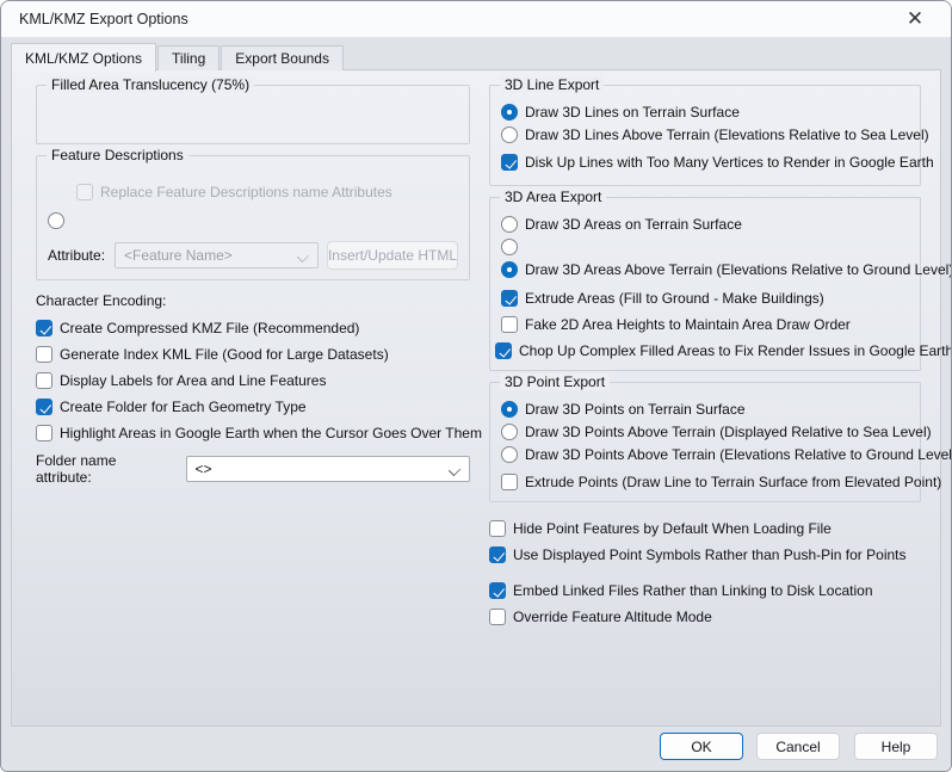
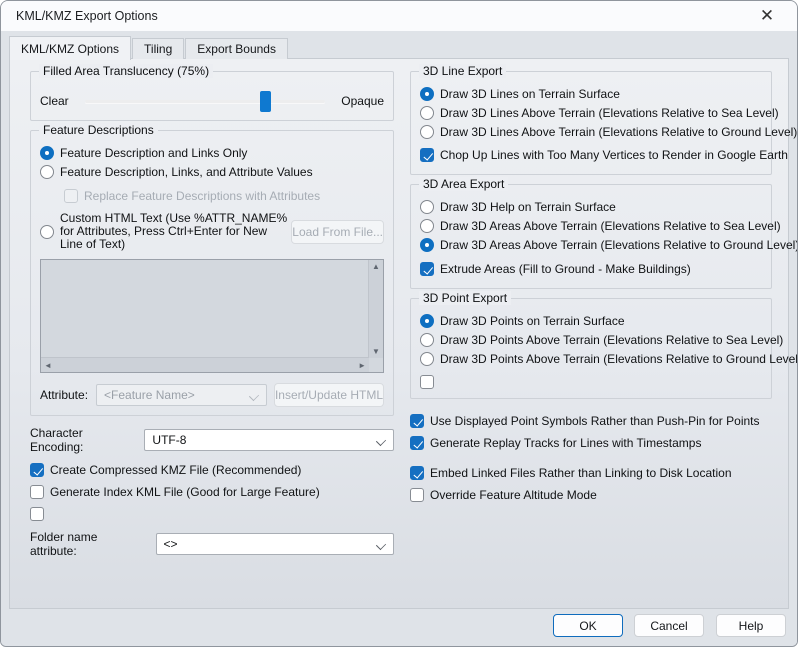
  KML/KMZ Export Options
  ✕
  KML/KMZ Options
  Tiling
  Export Bounds
  Filled Area Translucency (75%)
+ Clear
+ Opaque
  Feature Descriptions
+ Feature Description and Links Only
+ Feature Description, Links, and Attribute Values
- Replace Feature Descriptions name Attributes
+ Replace Feature Descriptions with Attributes
+ Custom HTML Text (Use %ATTR_NAME% for Attributes, Press Ctrl+Enter for New Line of Text)
+ Load From File...
+ ▲
+ ▼
+ ◄
+ ►
  Attribute:
  <Feature Name>
  Insert/Update HTML
  Character Encoding:
+ UTF-8
  Create Compressed KMZ File (Recommended)
- Generate Index KML File (Good for Large Datasets)
+ Generate Index KML File (Good for Large Feature)
- Display Labels for Area and Line Features
- Create Folder for Each Geometry Type
- Highlight Areas in Google Earth when the Cursor Goes Over Them
  Folder name attribute:
  <>
  3D Line Export
  Draw 3D Lines on Terrain Surface
  Draw 3D Lines Above Terrain (Elevations Relative to Sea Level)
+ Draw 3D Lines Above Terrain (Elevations Relative to Ground Level)
- Disk Up Lines with Too Many Vertices to Render in Google Earth
+ Chop Up Lines with Too Many Vertices to Render in Google Earth
  3D Area Export
- Draw 3D Areas on Terrain Surface
+ Draw 3D Help on Terrain Surface
+ Draw 3D Areas Above Terrain (Elevations Relative to Sea Level)
  Draw 3D Areas Above Terrain (Elevations Relative to Ground Level
  Extrude Areas (Fill to Ground - Make Buildings)
- Fake 2D Area Heights to Maintain Area Draw Order
- Chop Up Complex Filled Areas to Fix Render Issues in Google Earth
  3D Point Export
  Draw 3D Points on Terrain Surface
- Draw 3D Points Above Terrain (Displayed Relative to Sea Level)
+ Draw 3D Points Above Terrain (Elevations Relative to Sea Level)
  Draw 3D Points Above Terrain (Elevations Relative to Ground Level
- Extrude Points (Draw Line to Terrain Surface from Elevated Point)
- Hide Point Features by Default When Loading File
  Use Displayed Point Symbols Rather than Push-Pin for Points
+ Generate Replay Tracks for Lines with Timestamps
  Embed Linked Files Rather than Linking to Disk Location
  Override Feature Altitude Mode
  OK
  Cancel
  Help
